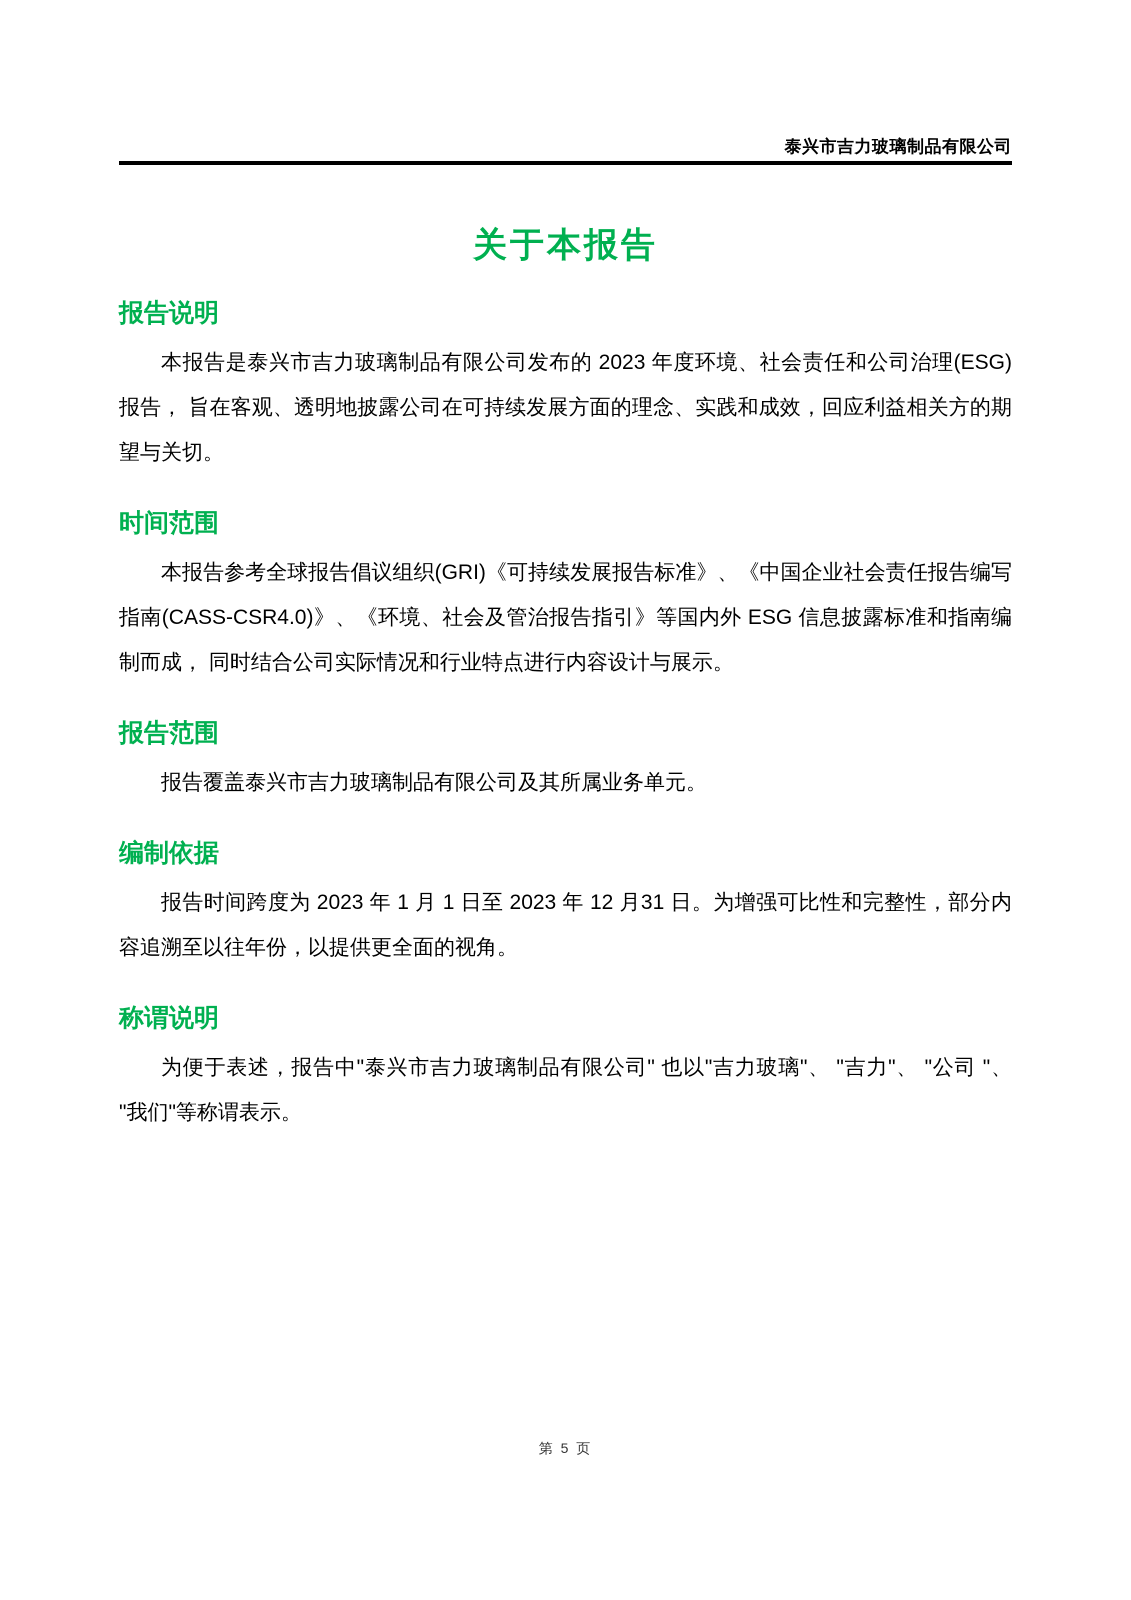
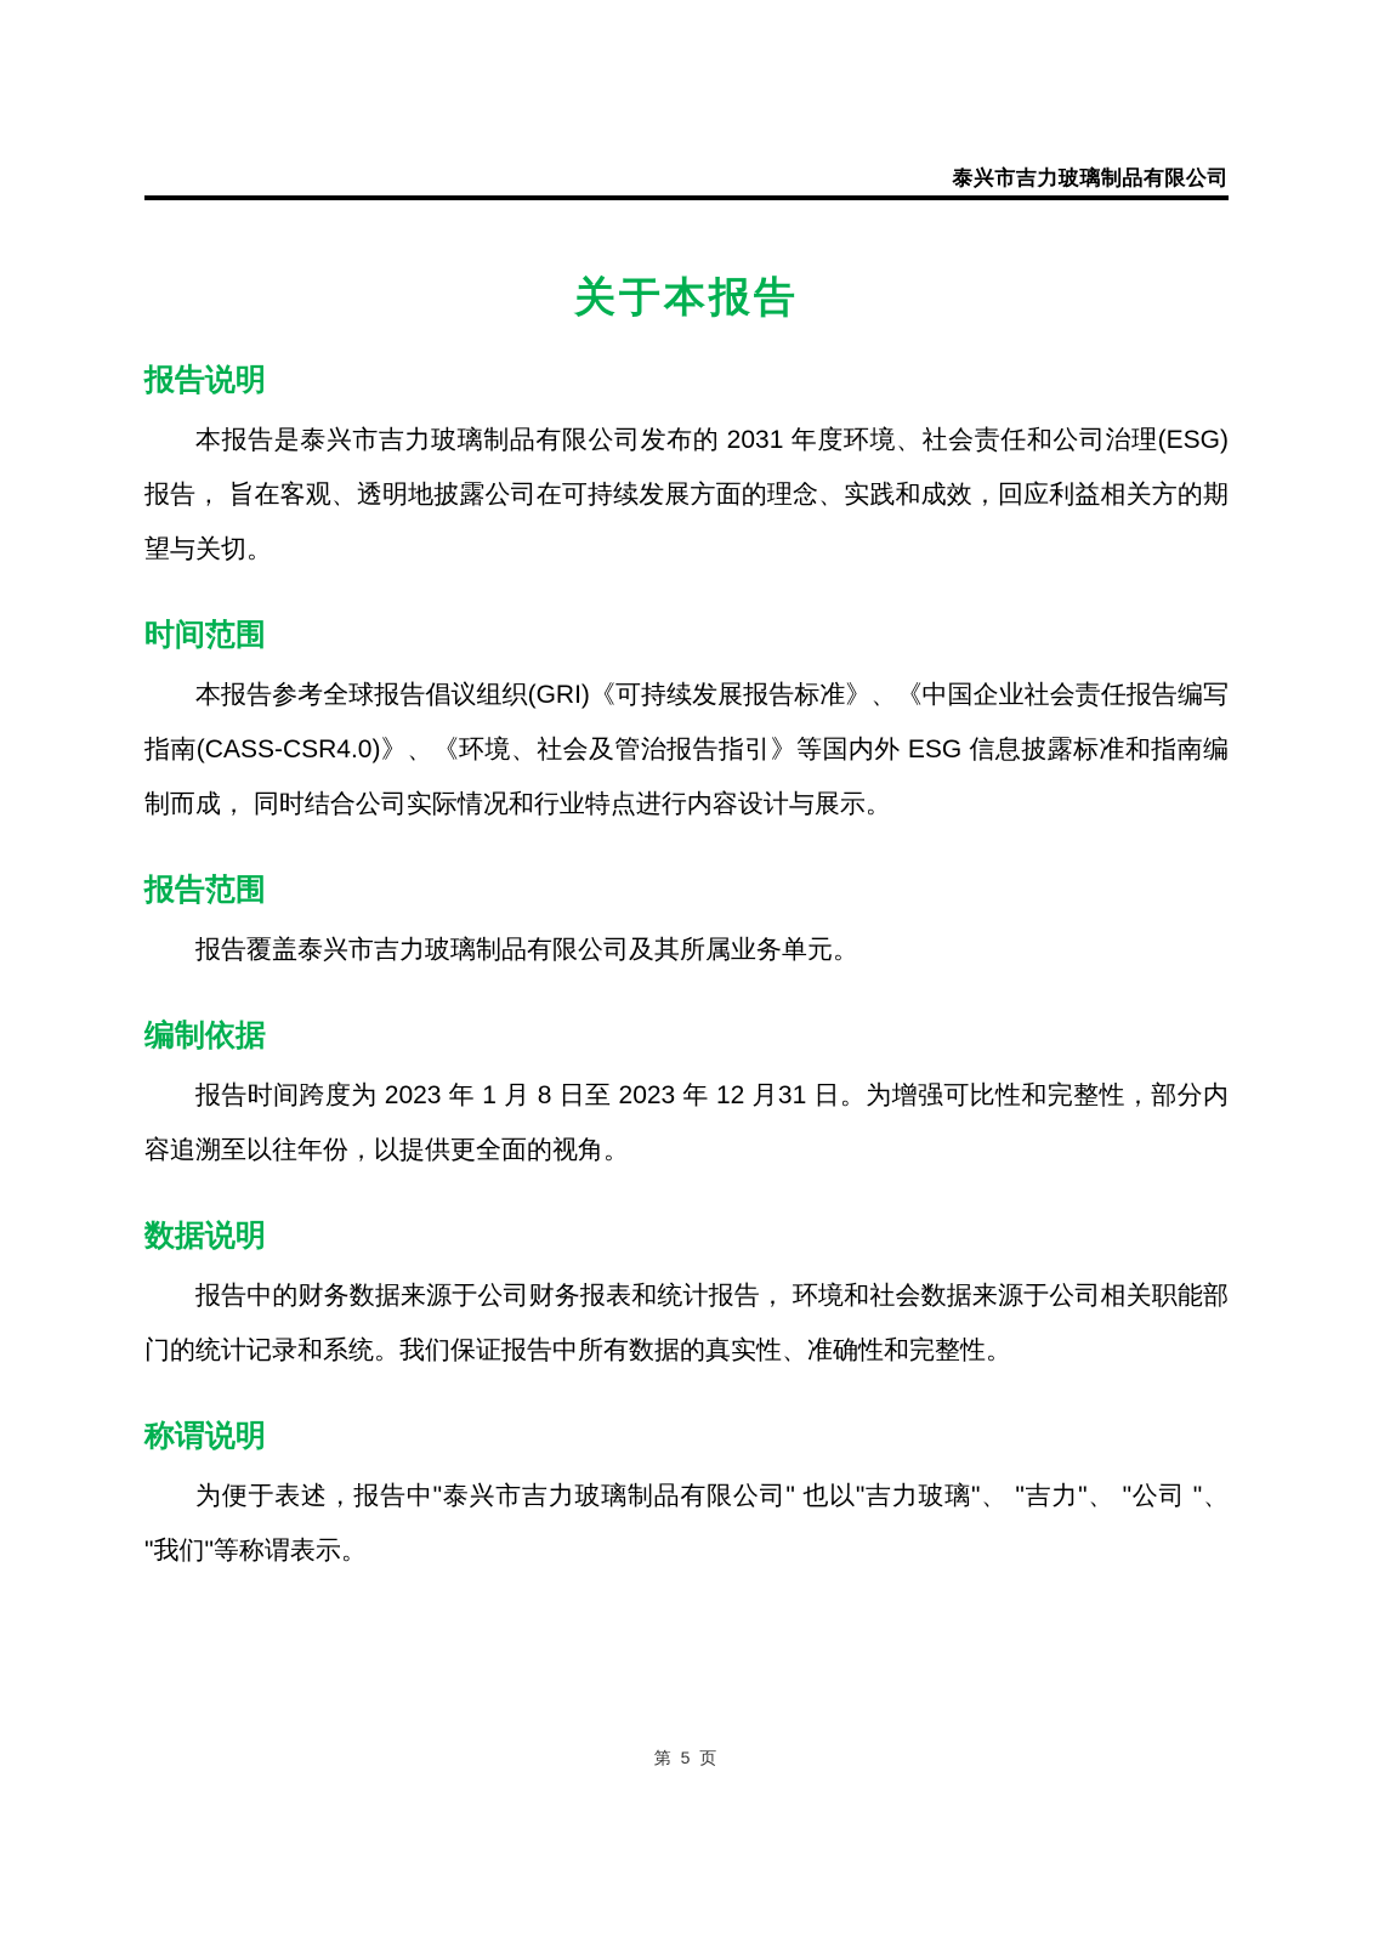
  泰兴市吉力玻璃制品有限公司
  关于本报告
  报告说明
- 本报告是泰兴市吉力玻璃制品有限公司发布的 2023 年度环境、社会责任和公司治理(ESG)报告， 旨在客观、透明地披露公司在可持续发展方面的理念、实践和成效，回应利益相关方的期望与关切。
+ 本报告是泰兴市吉力玻璃制品有限公司发布的 2031 年度环境、社会责任和公司治理(ESG)报告， 旨在客观、透明地披露公司在可持续发展方面的理念、实践和成效，回应利益相关方的期望与关切。
  时间范围
  本报告参考全球报告倡议组织(GRI)《可持续发展报告标准》、《中国企业社会责任报告编写指南(CASS-CSR4.0)》、《环境、社会及管治报告指引》等国内外 ESG 信息披露标准和指南编制而成， 同时结合公司实际情况和行业特点进行内容设计与展示。
  报告范围
  报告覆盖泰兴市吉力玻璃制品有限公司及其所属业务单元。
  编制依据
- 报告时间跨度为 2023 年 1 月 1 日至 2023 年 12 月31 日。为增强可比性和完整性，部分内容追溯至以往年份，以提供更全面的视角。
+ 报告时间跨度为 2023 年 1 月 8 日至 2023 年 12 月31 日。为增强可比性和完整性，部分内容追溯至以往年份，以提供更全面的视角。
+ 数据说明
+ 报告中的财务数据来源于公司财务报表和统计报告， 环境和社会数据来源于公司相关职能部门的统计记录和系统。我们保证报告中所有数据的真实性、准确性和完整性。
  称谓说明
  为便于表述，报告中"泰兴市吉力玻璃制品有限公司" 也以"吉力玻璃"、 "吉力"、 "公司 "、 "我们"等称谓表示。
  第 5 页
